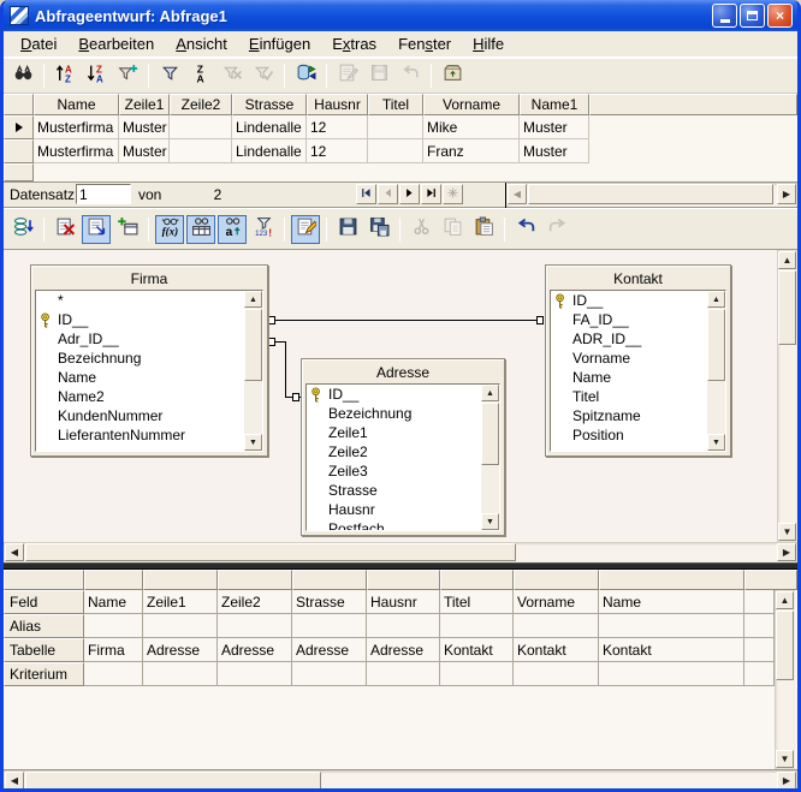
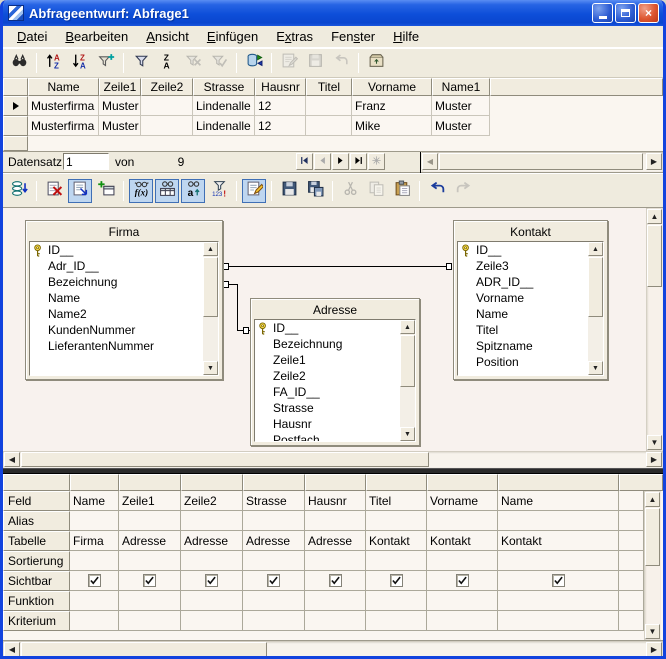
  Abfrageentwurf: Abfrage1
  ×
  Datei
  Bearbeiten
  Ansicht
  Einfügen
  Extras
  Fenster
  Hilfe
  A
  Z
  Z
  A
  Z
  A
  Name
  Zeile1
  Zeile2
  Strasse
  Hausnr
  Titel
  Vorname
  Name1
  Musterfirma
  Muster
  Lindenalle
  12
- Mike
+ Franz
  Muster
  Musterfirma
  Muster
  Lindenalle
  12
- Franz
+ Mike
  Muster
  Datensatz
  1
  von
- 2
+ 9
  ◀
  ▶
  f(x)
  a
  !
  ▲
  ▼
  Firma
- *
  ID__
  Adr_ID__
  Bezeichnung
  Name
  Name2
  KundenNummer
  LieferantenNummer
  Adresse
  ID__
  Bezeichnung
  Zeile1
  Zeile2
- Zeile3
+ FA_ID__
  Strasse
  Hausnr
  Postfach
  Kontakt
  ID__
- FA_ID__
+ Zeile3
  ADR_ID__
  Vorname
  Name
  Titel
  Spitzname
  Position
  ◀
  ▶
  Feld
  Name
  Zeile1
  Zeile2
  Strasse
  Hausnr
  Titel
  Vorname
  Name
  Alias
  Tabelle
  Firma
  Adresse
  Adresse
  Adresse
  Adresse
  Kontakt
  Kontakt
  Kontakt
+ Sortierung
+ Sichtbar
+ Funktion
  Kriterium
  ▲
  ▼
  ◀
  ▶
